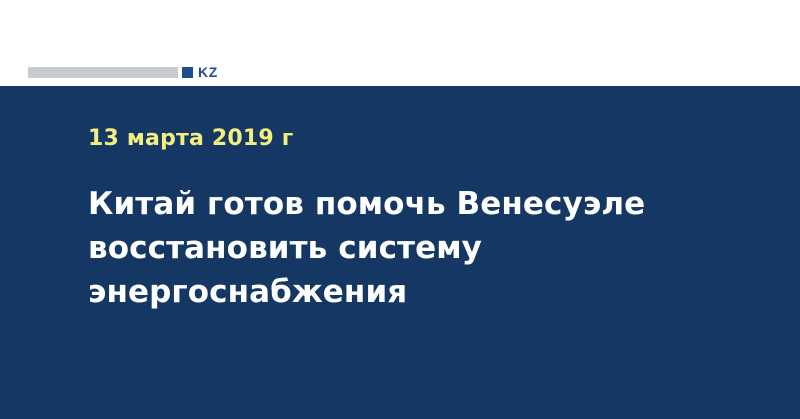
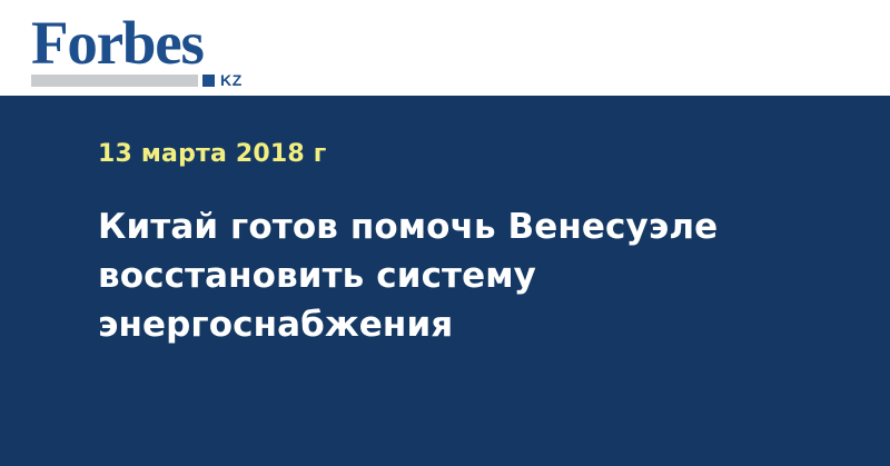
+ Forbes
  KZ
- 13 марта 2019 г
+ 13 марта 2018 г
  Китай готов помочь Венесуэле
  восстановить систему
  энергоснабжения
